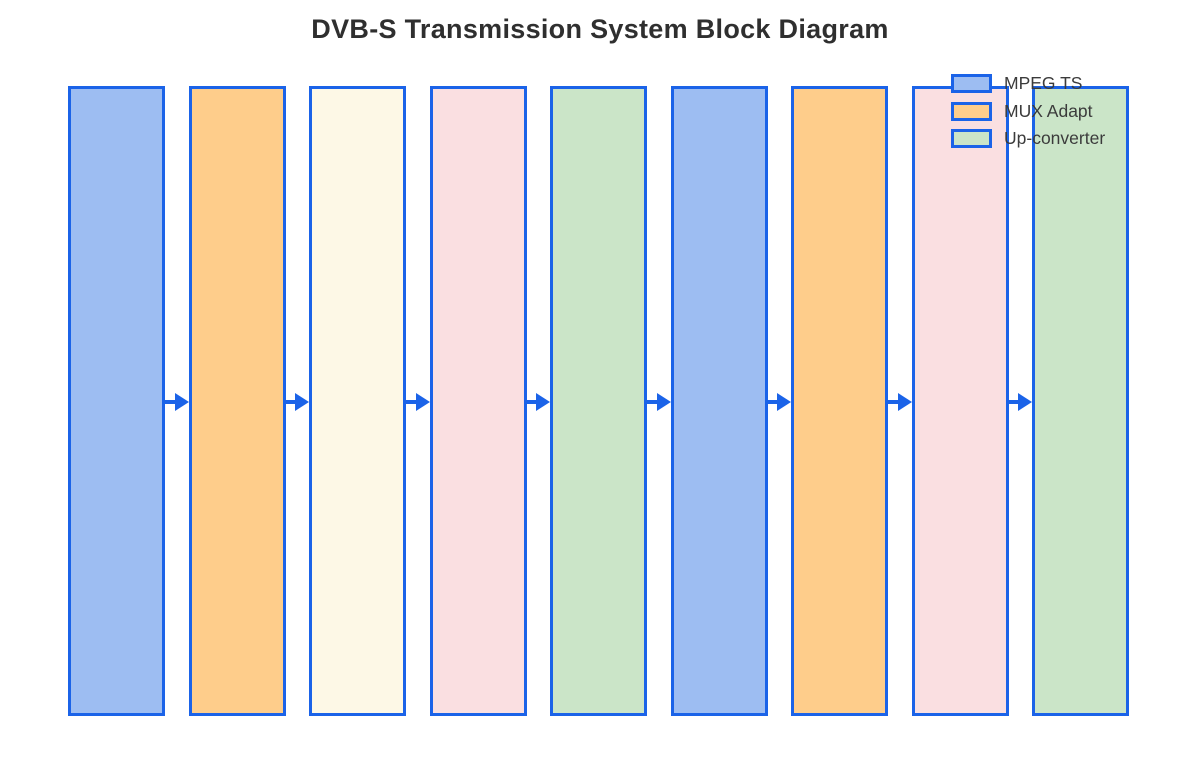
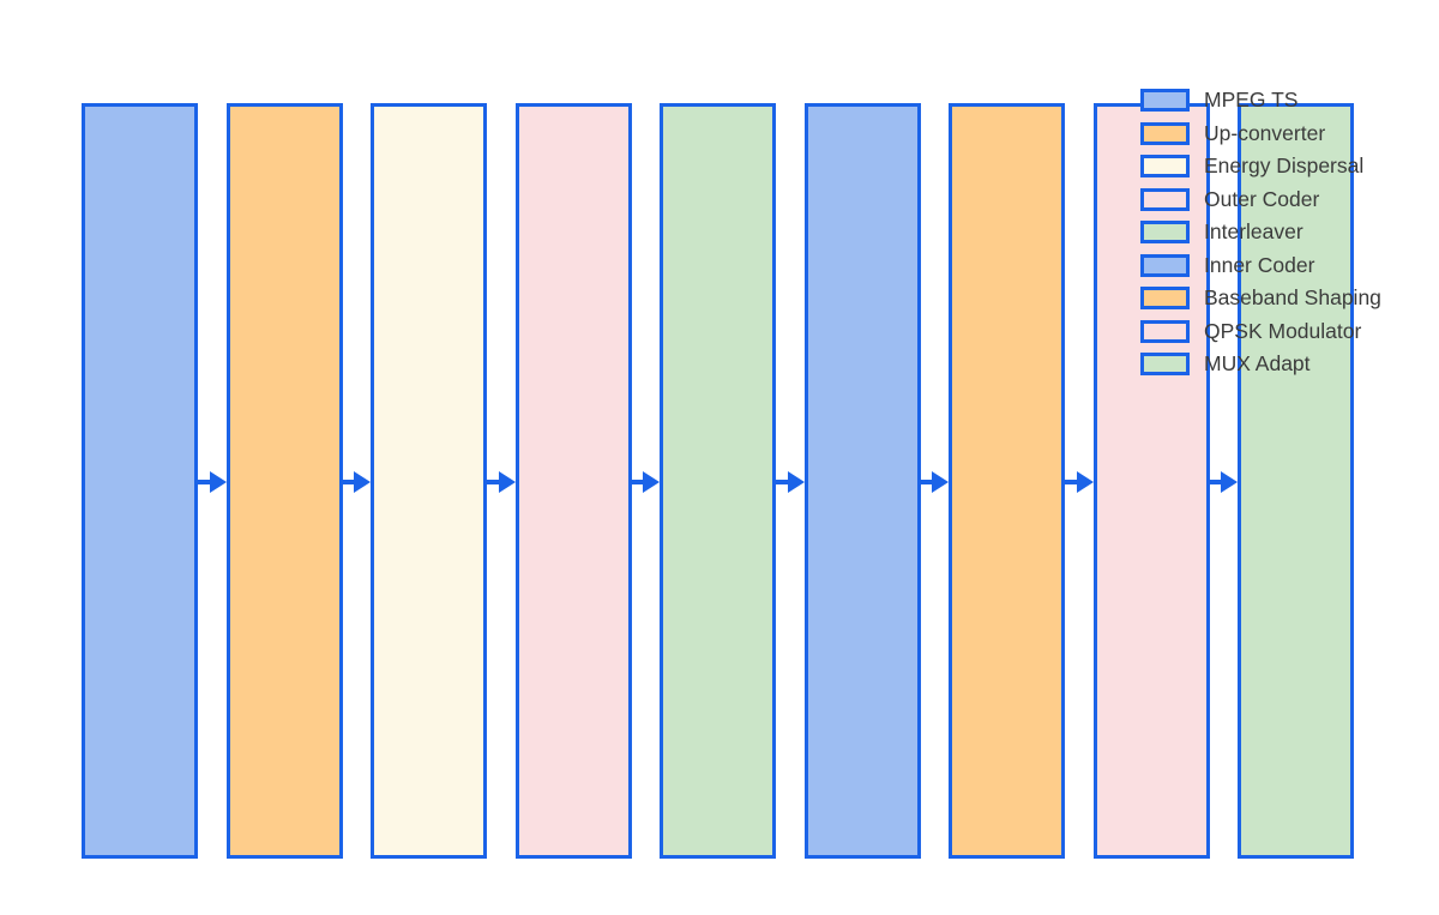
- DVB-S Transmission System Block Diagram
  MPEG TS
- MUX Adapt
+ Up-converter
+ Energy Dispersal
+ Outer Coder
+ Interleaver
+ Inner Coder
+ Baseband Shaping
+ QPSK Modulator
- Up-converter
+ MUX Adapt
